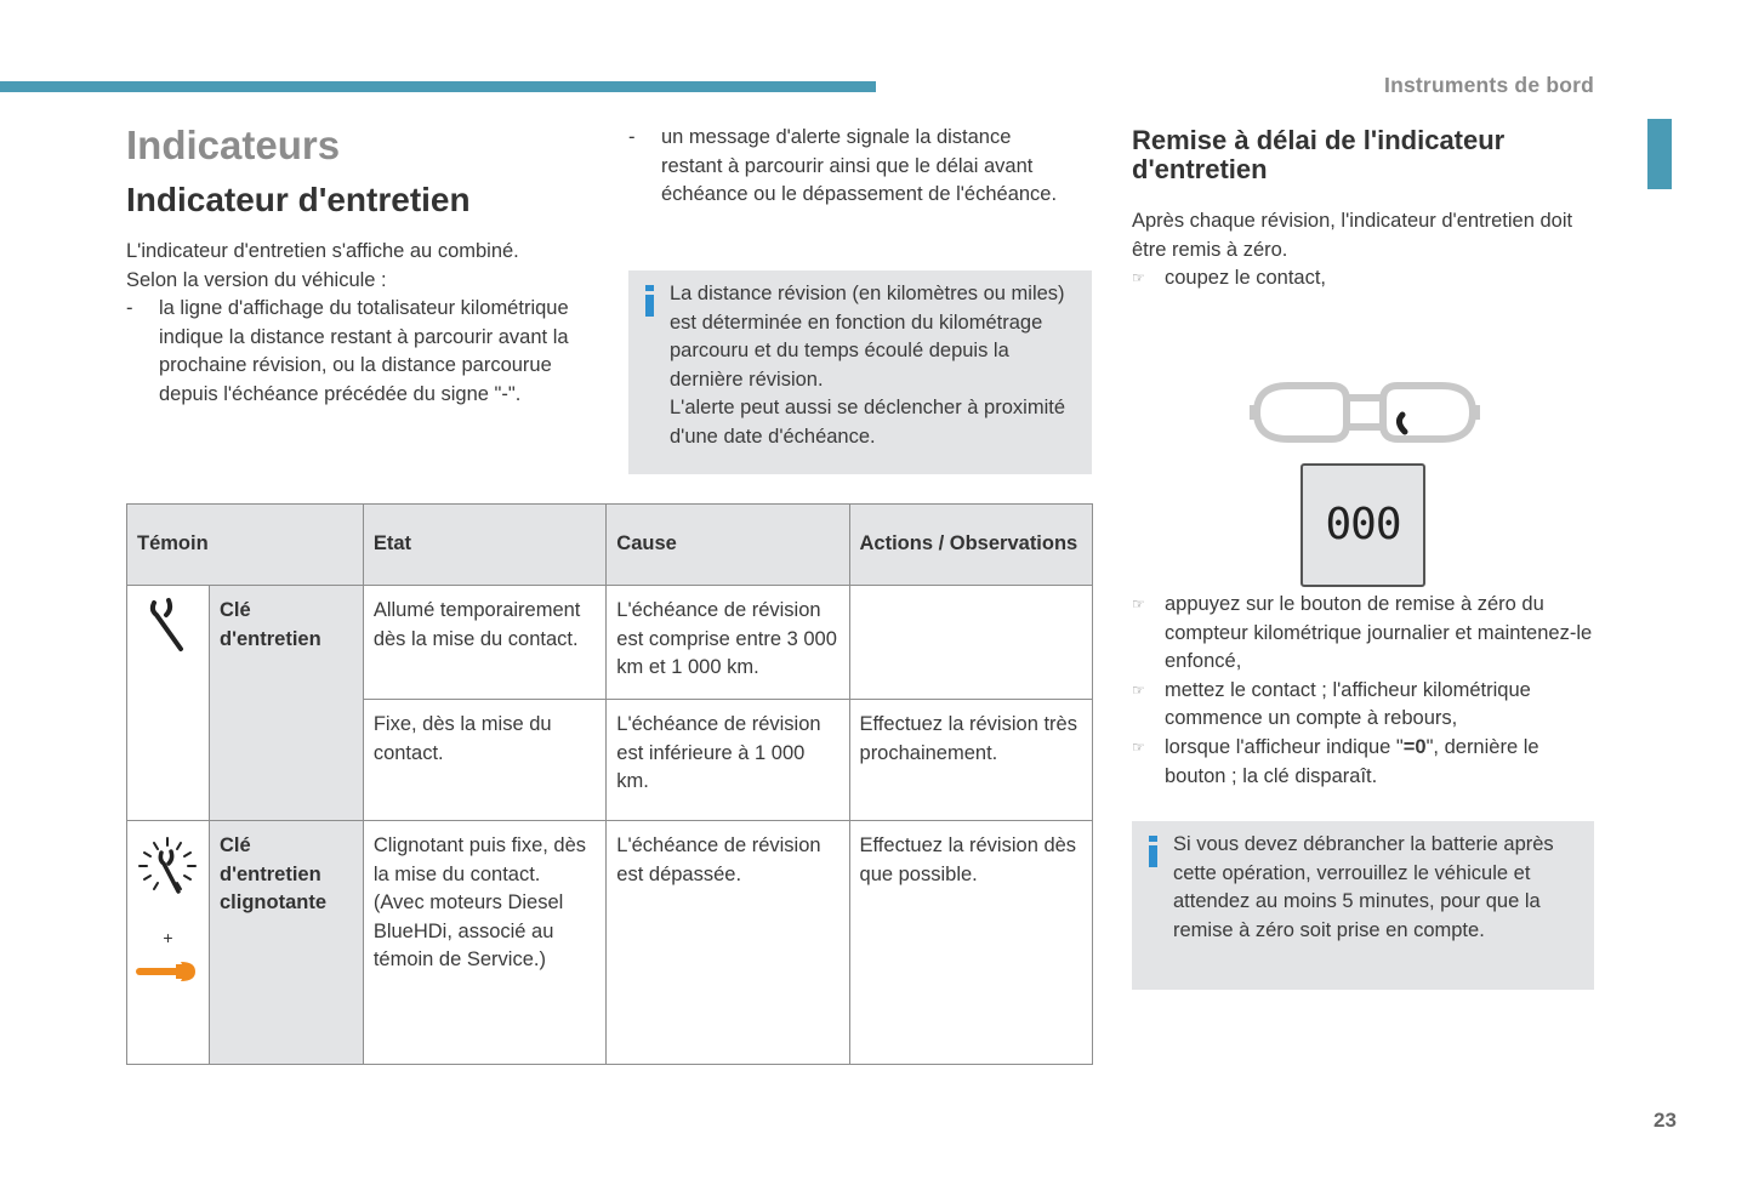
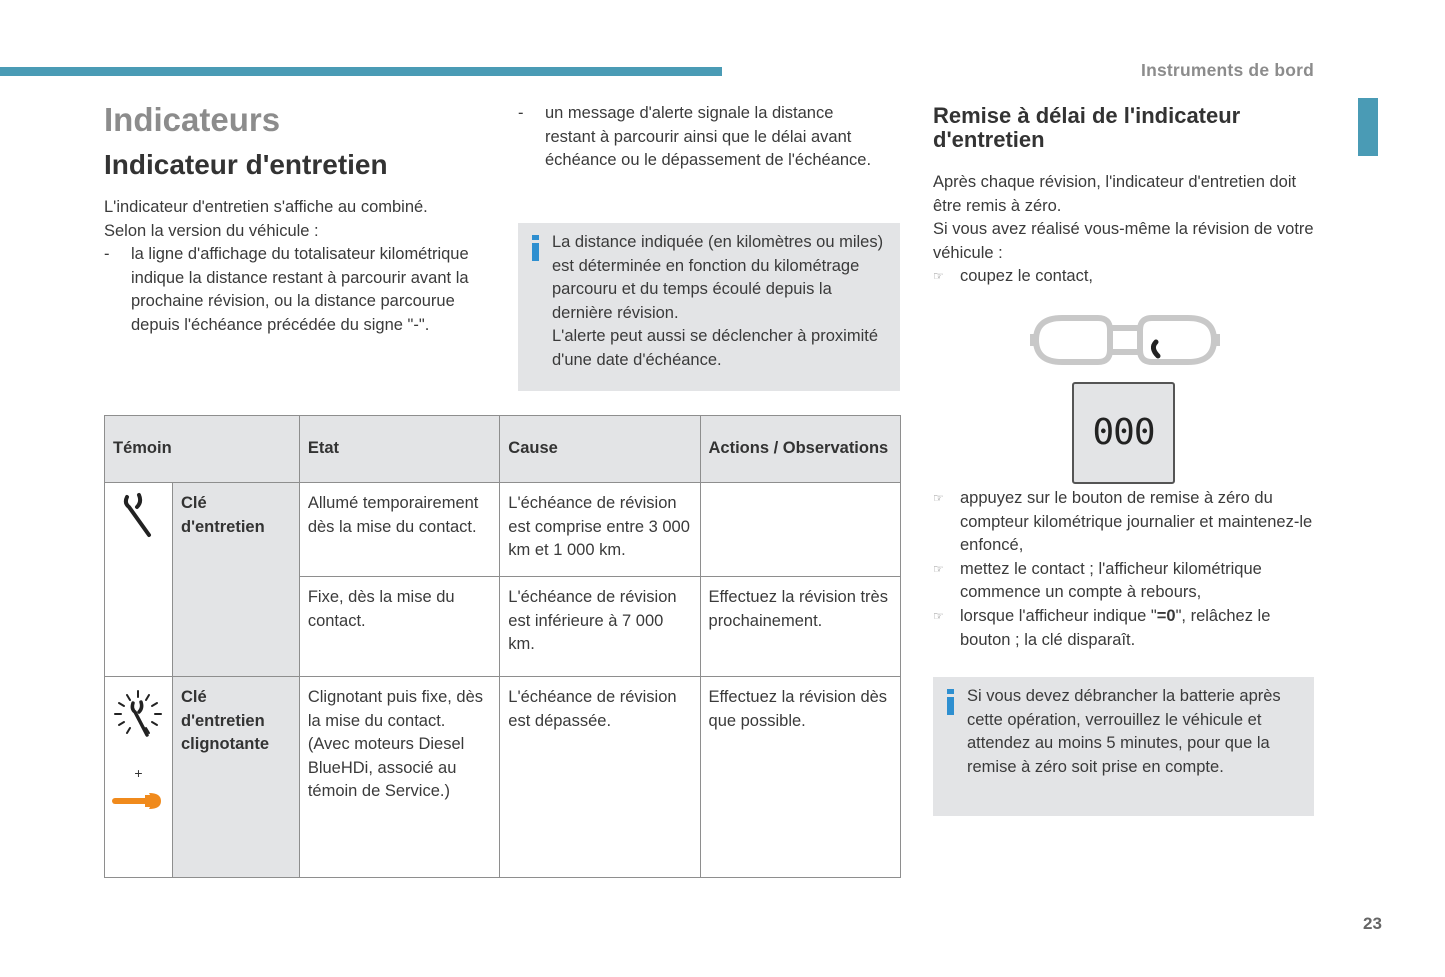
  Instruments de bord
  Indicateurs
  Indicateur d'entretien
  L'indicateur d'entretien s'affiche au combiné.
  Selon la version du véhicule :
  -
  la ligne d'affichage du totalisateur kilométrique indique la distance restant à parcourir avant la prochaine révision, ou la distance parcourue depuis l'échéance précédée du signe "-".
  -
  un message d'alerte signale la distance restant à parcourir ainsi que le délai avant échéance ou le dépassement de l'échéance.
- La distance révision (en kilomètres ou miles) est déterminée en fonction du kilométrage parcouru et du temps écoulé depuis la dernière révision.
+ La distance indiquée (en kilomètres ou miles) est déterminée en fonction du kilométrage parcouru et du temps écoulé depuis la dernière révision.
  L'alerte peut aussi se déclencher à proximité d'une date d'échéance.
  Témoin	Etat	Cause	Actions / Observations
  	Clé d'entretien	Allumé temporairement dès la mise du contact.	L'échéance de révision est comprise entre 3 000 km et 1 000 km.
- Fixe, dès la mise du contact.	L'échéance de révision est inférieure à 1 000 km.	Effectuez la révision très prochainement.
+ Fixe, dès la mise du contact.	L'échéance de révision est inférieure à 7 000 km.	Effectuez la révision très prochainement.
  +	Clé d'entretien clignotante	Clignotant puis fixe, dès la mise du contact. (Avec moteurs Diesel BlueHDi, associé au témoin de Service.)	L'échéance de révision est dépassée.	Effectuez la révision dès que possible.
  Remise à délai de l'indicateur d'entretien
  Après chaque révision, l'indicateur d'entretien doit être remis à zéro.
+ Si vous avez réalisé vous-même la révision de votre véhicule :
  ☞
  coupez le contact,
  000
  ☞
  appuyez sur le bouton de remise à zéro du compteur kilométrique journalier et maintenez-le enfoncé,
  ☞
  mettez le contact ; l'afficheur kilométrique commence un compte à rebours,
  ☞
- lorsque l'afficheur indique "=0", dernière le bouton ; la clé disparaît.
+ lorsque l'afficheur indique "=0", relâchez le bouton ; la clé disparaît.
  Si vous devez débrancher la batterie après cette opération, verrouillez le véhicule et attendez au moins 5 minutes, pour que la remise à zéro soit prise en compte.
  23
